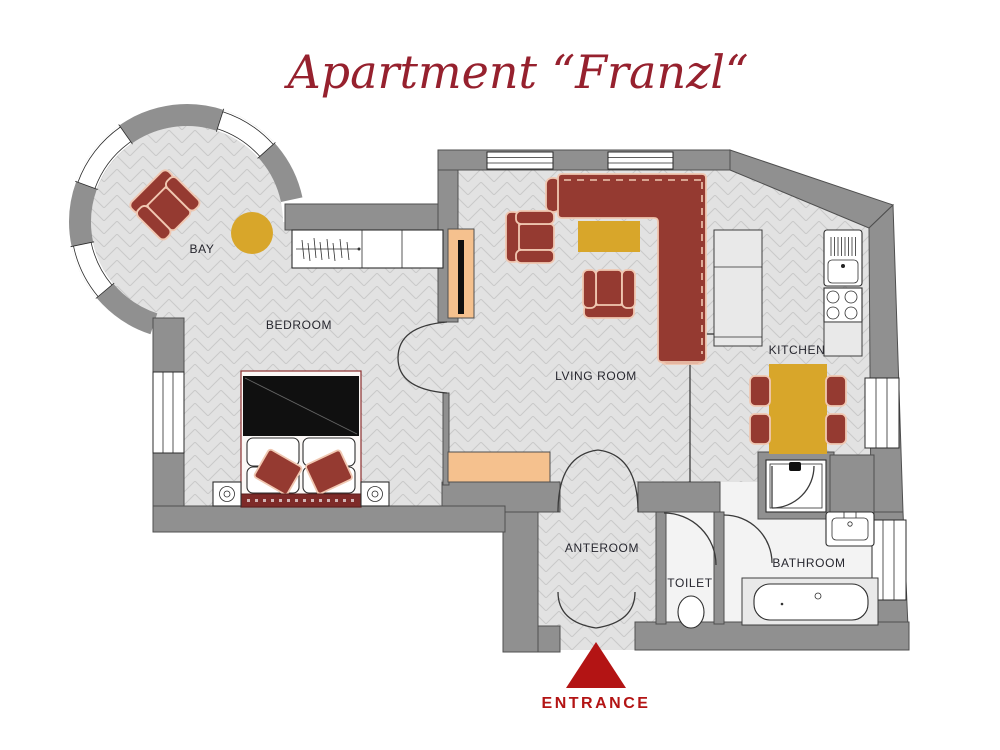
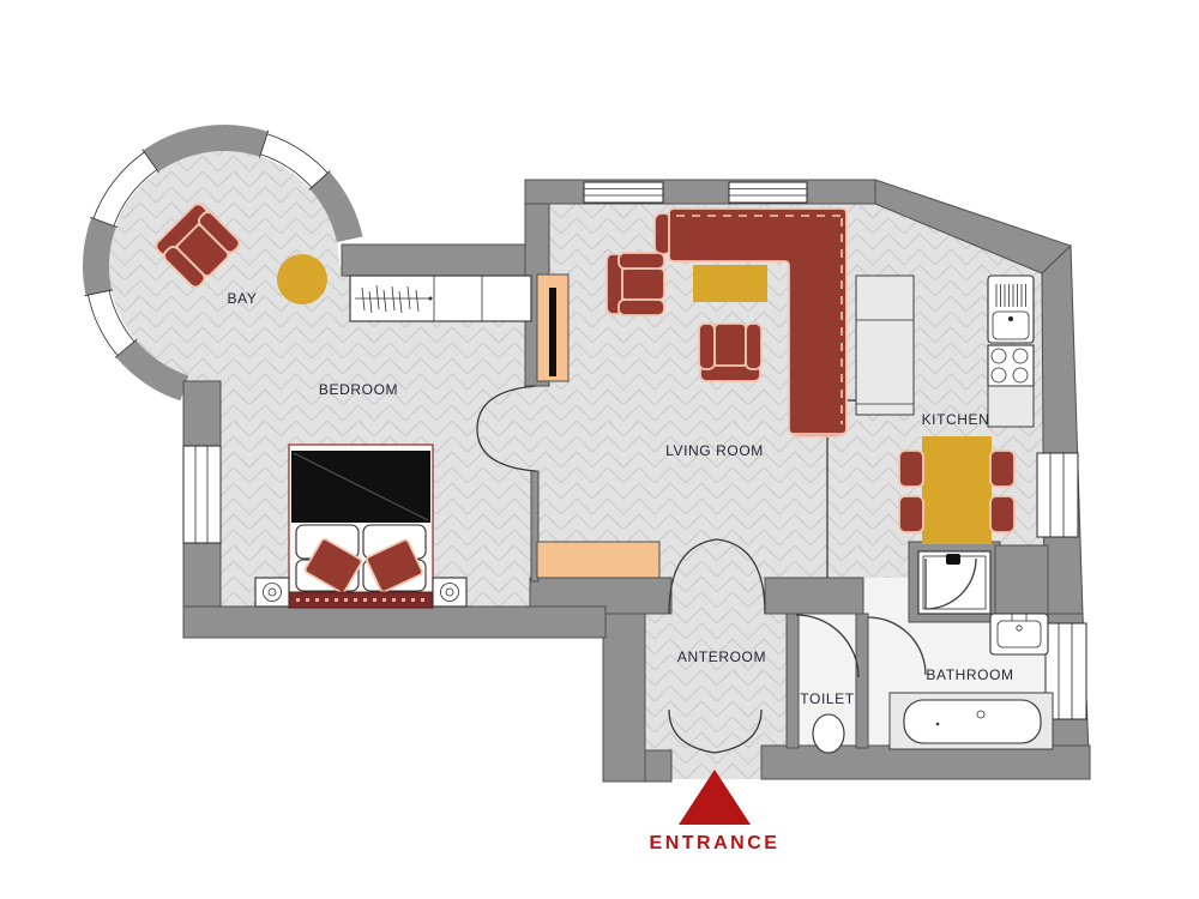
- Apartment “Franzl“
  BAY
  BEDROOM
  LVING ROOM
  KITCHEN
  ANTEROOM
  TOILET
  BATHROOM
  ENTRANCE
